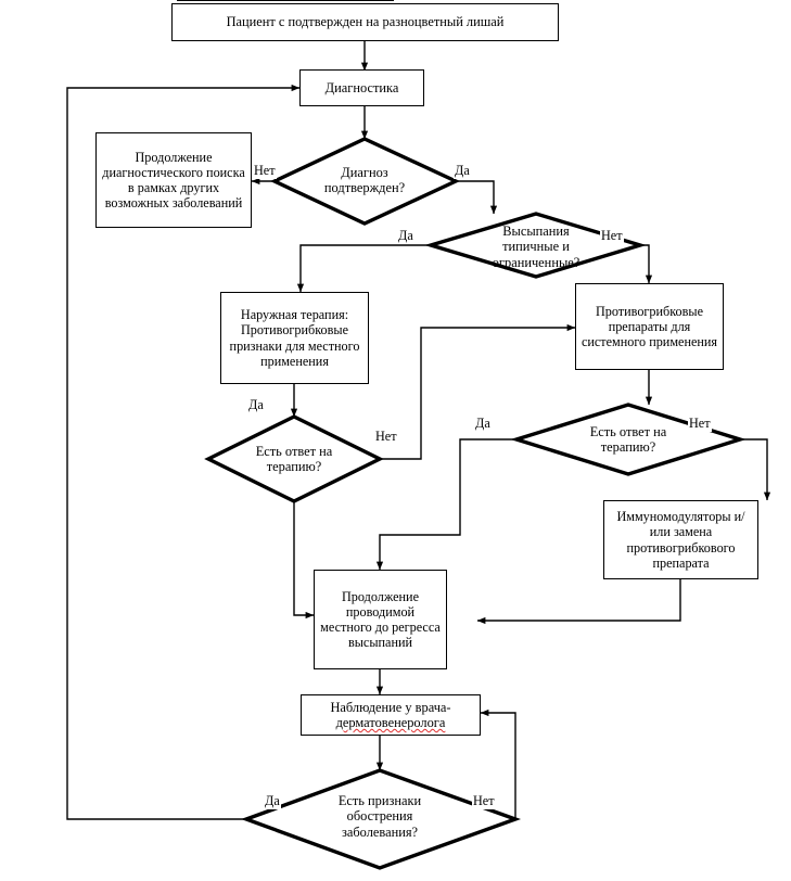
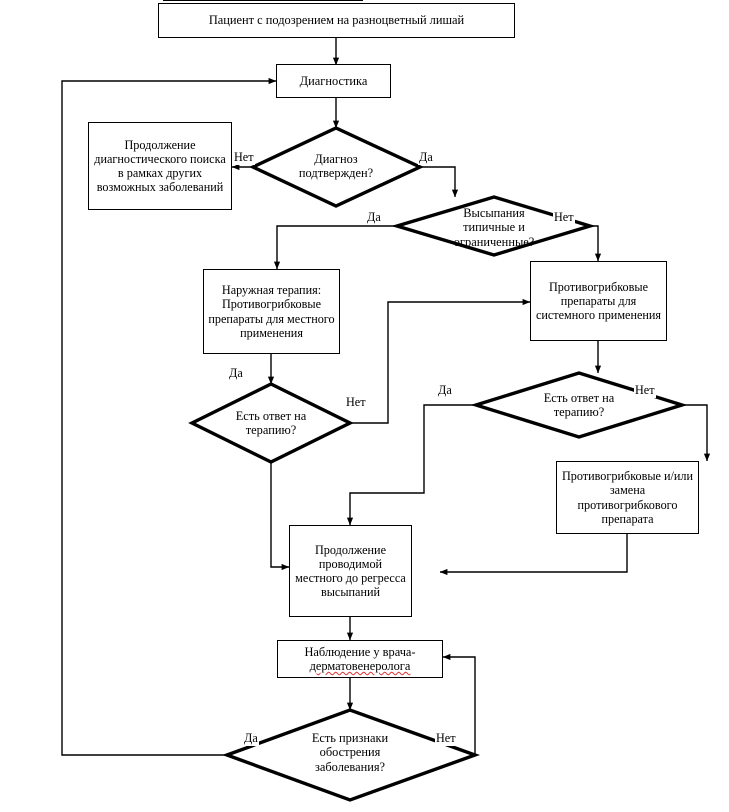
- Пациент с подтвержден на разноцветный лишай
+ Пациент с подозрением на разноцветный лишай
  Диагностика
  Продолжение диагностического поиска в рамках других возможных заболеваний
- Наружная терапия: Противогрибковые признаки для местного применения
+ Наружная терапия: Противогрибковые препараты для местного применения
  Противогрибковые препараты для системного применения
- Иммуномодуляторы и/или замена противогрибкового препарата
+ Противогрибковые и/или замена противогрибкового препарата
  Продолжение проводимой местного до регресса высыпаний
  Наблюдение у врача-
  дерматовенеролога
  Диагноз
  подтвержден?
  Высыпания
  типичные и
  ограниченные?
  Есть ответ на
  терапию?
  Есть ответ на
  терапию?
  Есть признаки
  обострения
  заболевания?
  Нет
  Да
  Да
  Нет
  Да
  Нет
  Да
  Нет
  Да
  Нет
